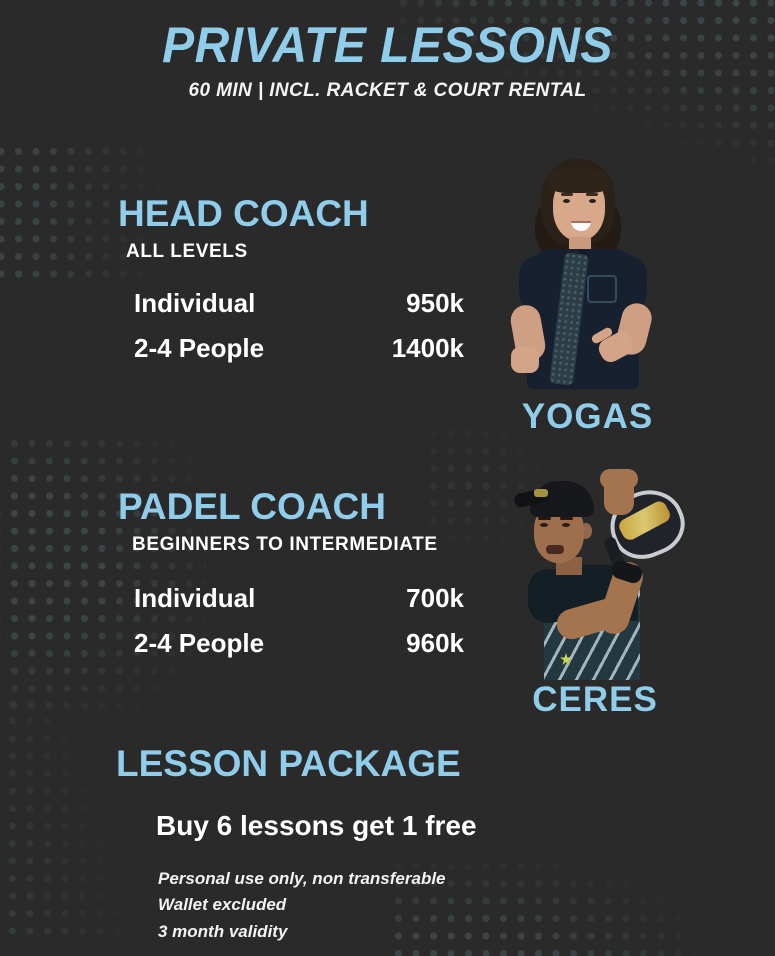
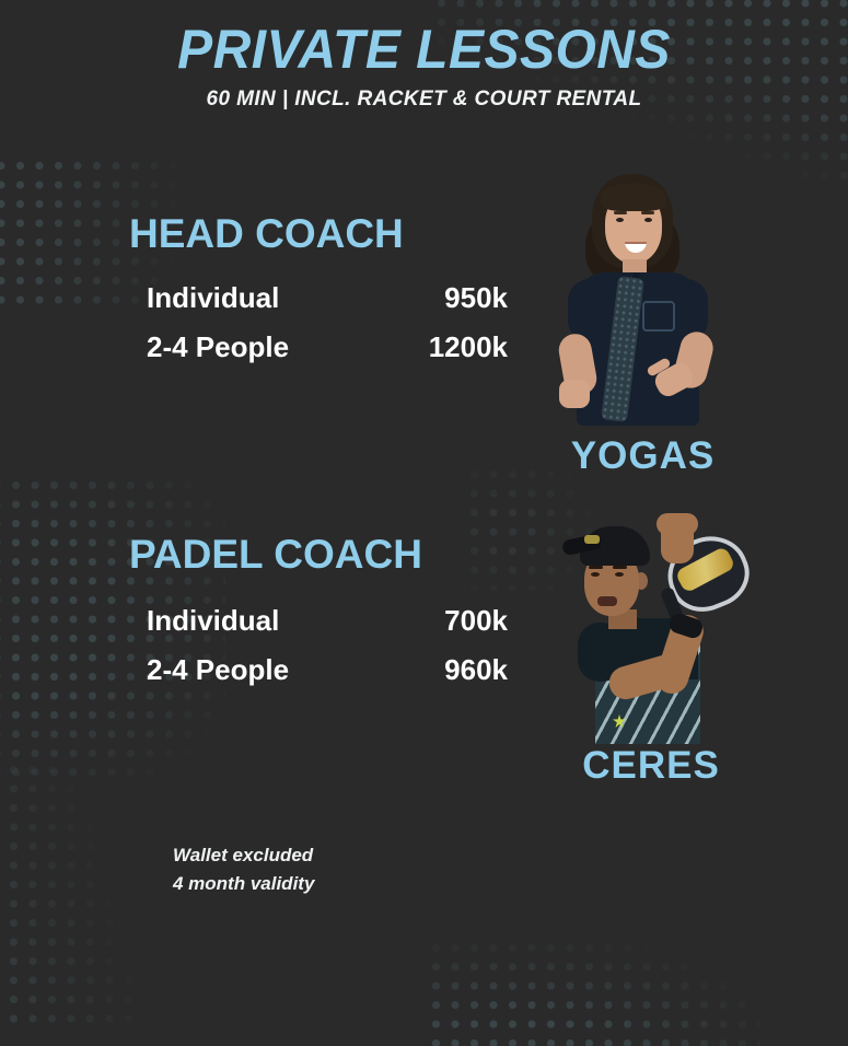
  PRIVATE LESSONS
  60 MIN | INCL. RACKET & COURT RENTAL
  HEAD COACH
- ALL LEVELS
  Individual
  950k
  2-4 People
- 1400k
+ 1200k
  YOGAS
  PADEL COACH
- BEGINNERS TO INTERMEDIATE
  Individual
  700k
  2-4 People
  960k
  CERES
- LESSON PACKAGE
- Buy 6 lessons get 1 free
- Personal use only, non transferable
  Wallet excluded
- 3 month validity
+ 4 month validity
